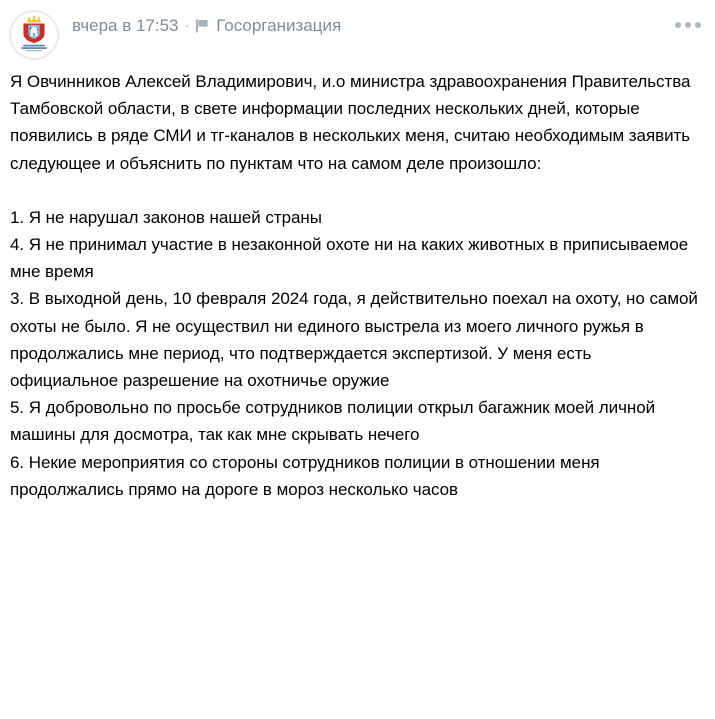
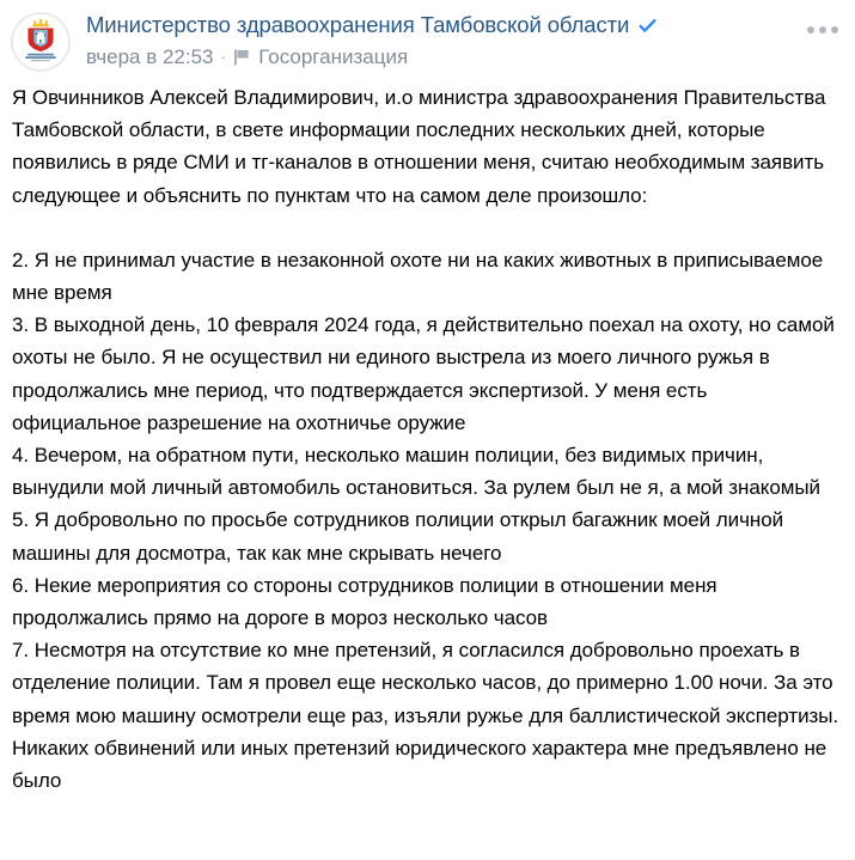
+ Министерство здравоохранения Тамбовской области
- вчера в 17:53
+ вчера в 22:53
  ·
  Госорганизация
- Я Овчинников Алексей Владимирович, и.о министра здравоохранения Правительства Тамбовской области, в свете информации последних нескольких дней, которые появились в ряде СМИ и тг-каналов в нескольких меня, считаю необходимым заявить следующее и объяснить по пунктам что на самом деле произошло:
+ Я Овчинников Алексей Владимирович, и.о министра здравоохранения Правительства Тамбовской области, в свете информации последних нескольких дней, которые появились в ряде СМИ и тг-каналов в отношении меня, считаю необходимым заявить следующее и объяснить по пунктам что на самом деле произошло:
- 1. Я не нарушал законов нашей страны
- 4. Я не принимал участие в незаконной охоте ни на каких животных в приписываемое мне время
+ 2. Я не принимал участие в незаконной охоте ни на каких животных в приписываемое мне время
  3. В выходной день, 10 февраля 2024 года, я действительно поехал на охоту, но самой охоты не было. Я не осуществил ни единого выстрела из моего личного ружья в продолжались мне период, что подтверждается экспертизой. У меня есть официальное разрешение на охотничье оружие
+ 4. Вечером, на обратном пути, несколько машин полиции, без видимых причин, вынудили мой личный автомобиль остановиться. За рулем был не я, а мой знакомый
  5. Я добровольно по просьбе сотрудников полиции открыл багажник моей личной машины для досмотра, так как мне скрывать нечего
  6. Некие мероприятия со стороны сотрудников полиции в отношении меня продолжались прямо на дороге в мороз несколько часов
+ 7. Несмотря на отсутствие ко мне претензий, я согласился добровольно проехать в отделение полиции. Там я провел еще несколько часов, до примерно 1.00 ночи. За это время мою машину осмотрели еще раз, изъяли ружье для баллистической экспертизы. Никаких обвинений или иных претензий юридического характера мне предъявлено не было
